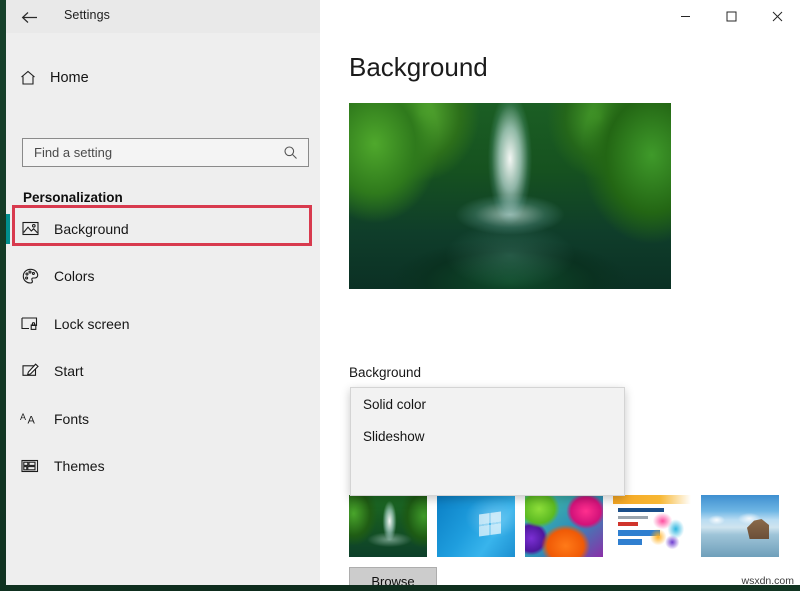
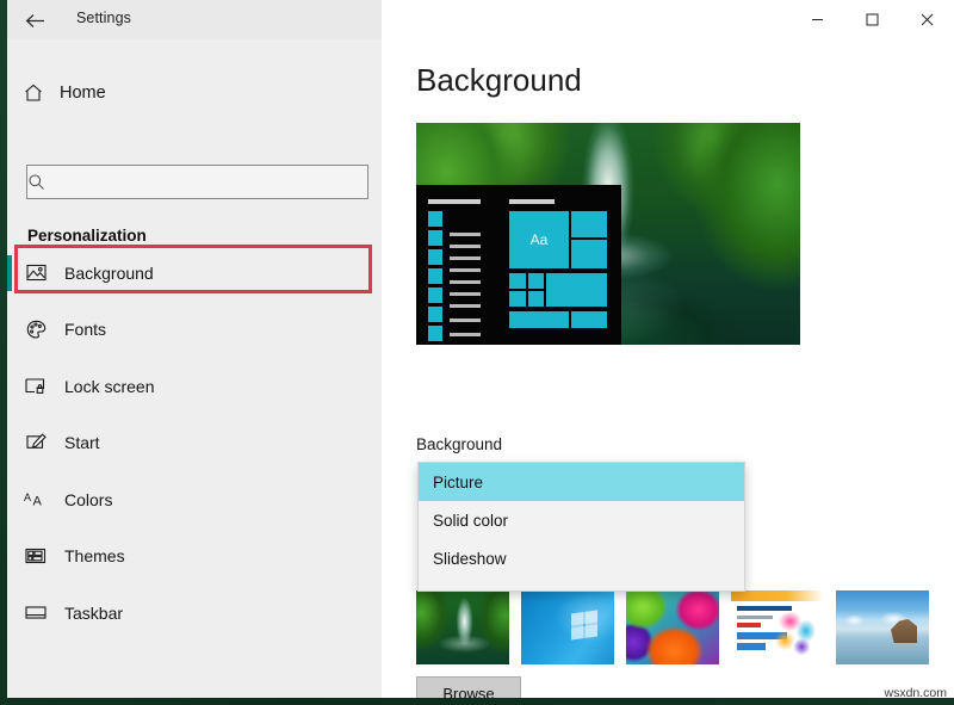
  Settings
  Home
- Find a setting
  Personalization
  Background
- Colors
+ Fonts
  Lock screen
  Start
  A
  A
- Fonts
+ Colors
  Themes
+ Taskbar
  Background
+ Aa
  Background
+ Picture
  Solid color
  Slideshow
  Browse
  wsxdn.com
